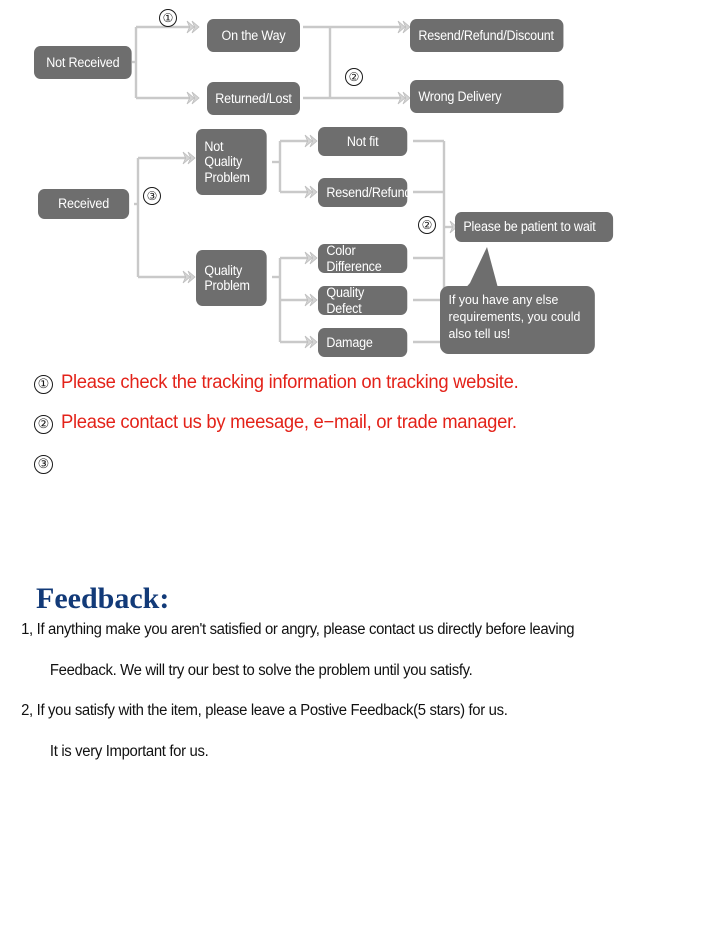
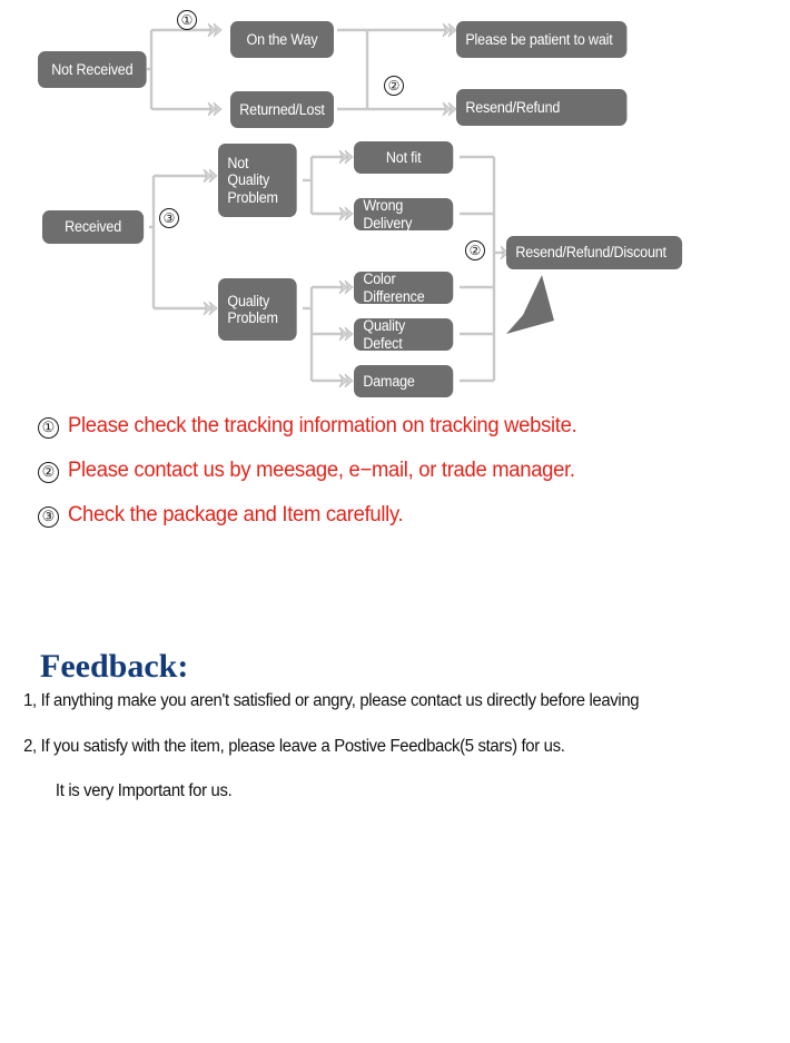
  Not Received
  On the Way
  Returned/Lost
- Resend/Refund/Discount
+ Please be patient to wait
- Wrong Delivery
+ Resend/Refund
  Received
  Not
  Quality
  Problem
  Quality
  Problem
  Not fit
- Resend/Refund
+ Wrong Delivery
  Color Difference
  Quality Defect
  Damage
- Please be patient to wait
+ Resend/Refund/Discount
  ①
  ②
  ③
  ②
- If you have any else requirements, you could also tell us!
  ①
  Please check the tracking information on tracking website.
  ②
  Please contact us by meesage, e−mail, or trade manager.
  ③
+ Check the package and Item carefully.
  Feedback:
  1, If anything make you aren't satisfied or angry, please contact us directly before leaving
- Feedback. We will try our best to solve the problem until you satisfy.
  2, If you satisfy with the item, please leave a Postive Feedback(5 stars) for us.
  It is very Important for us.
